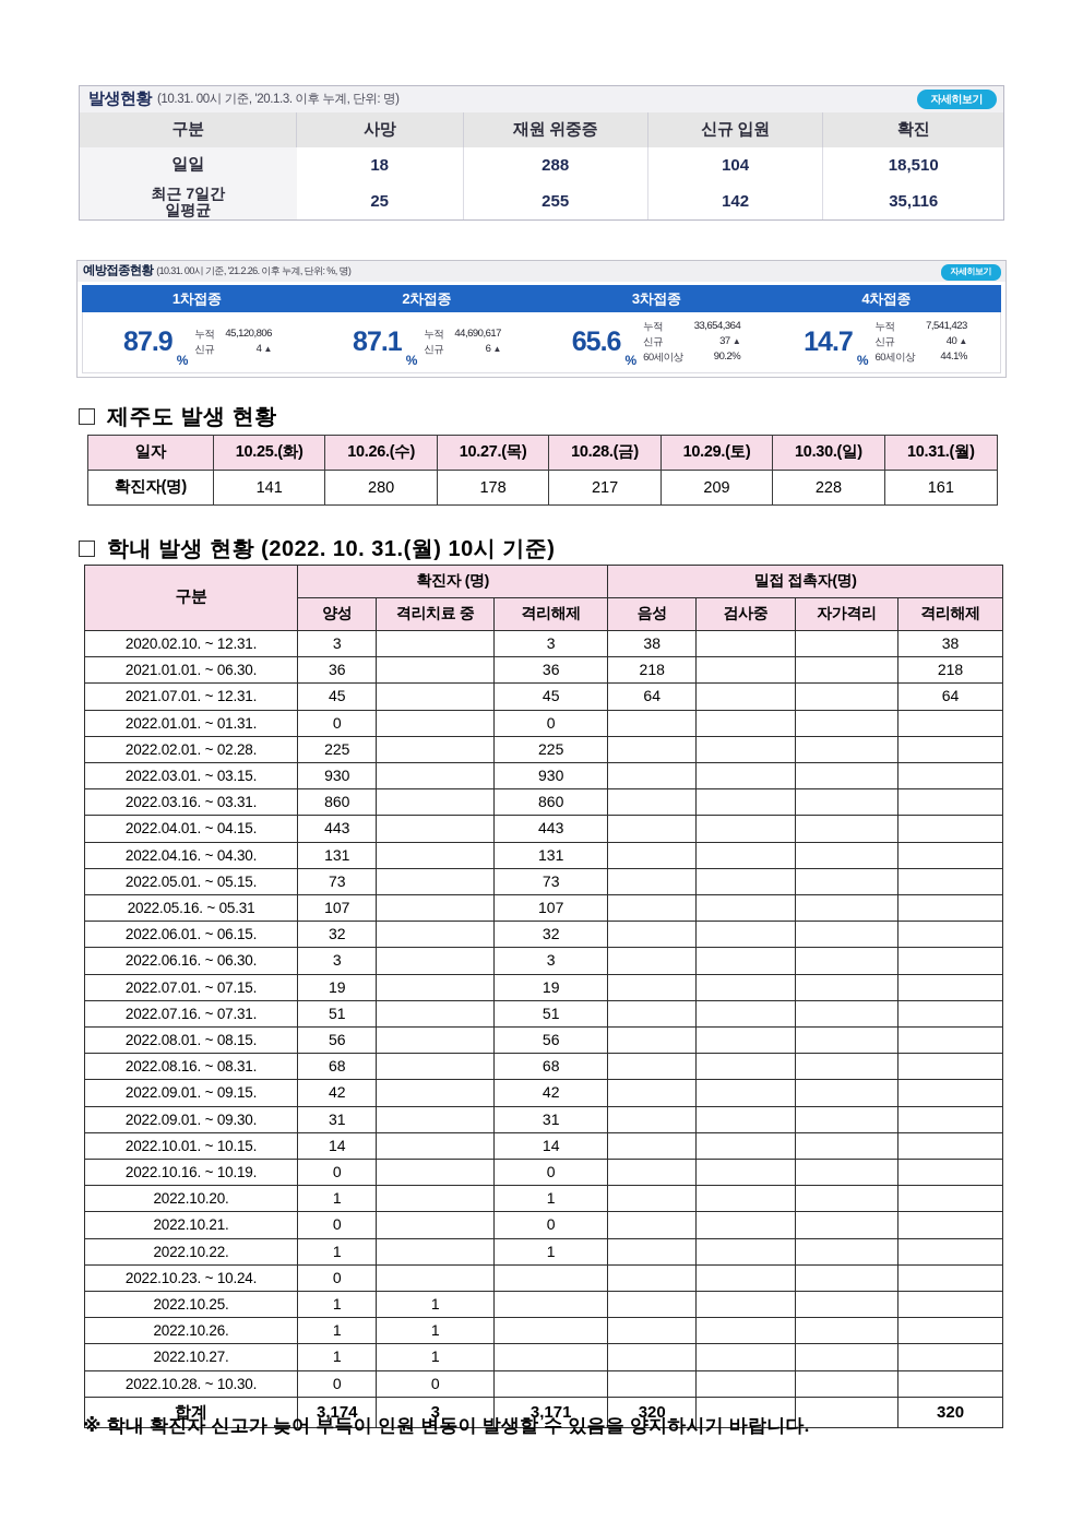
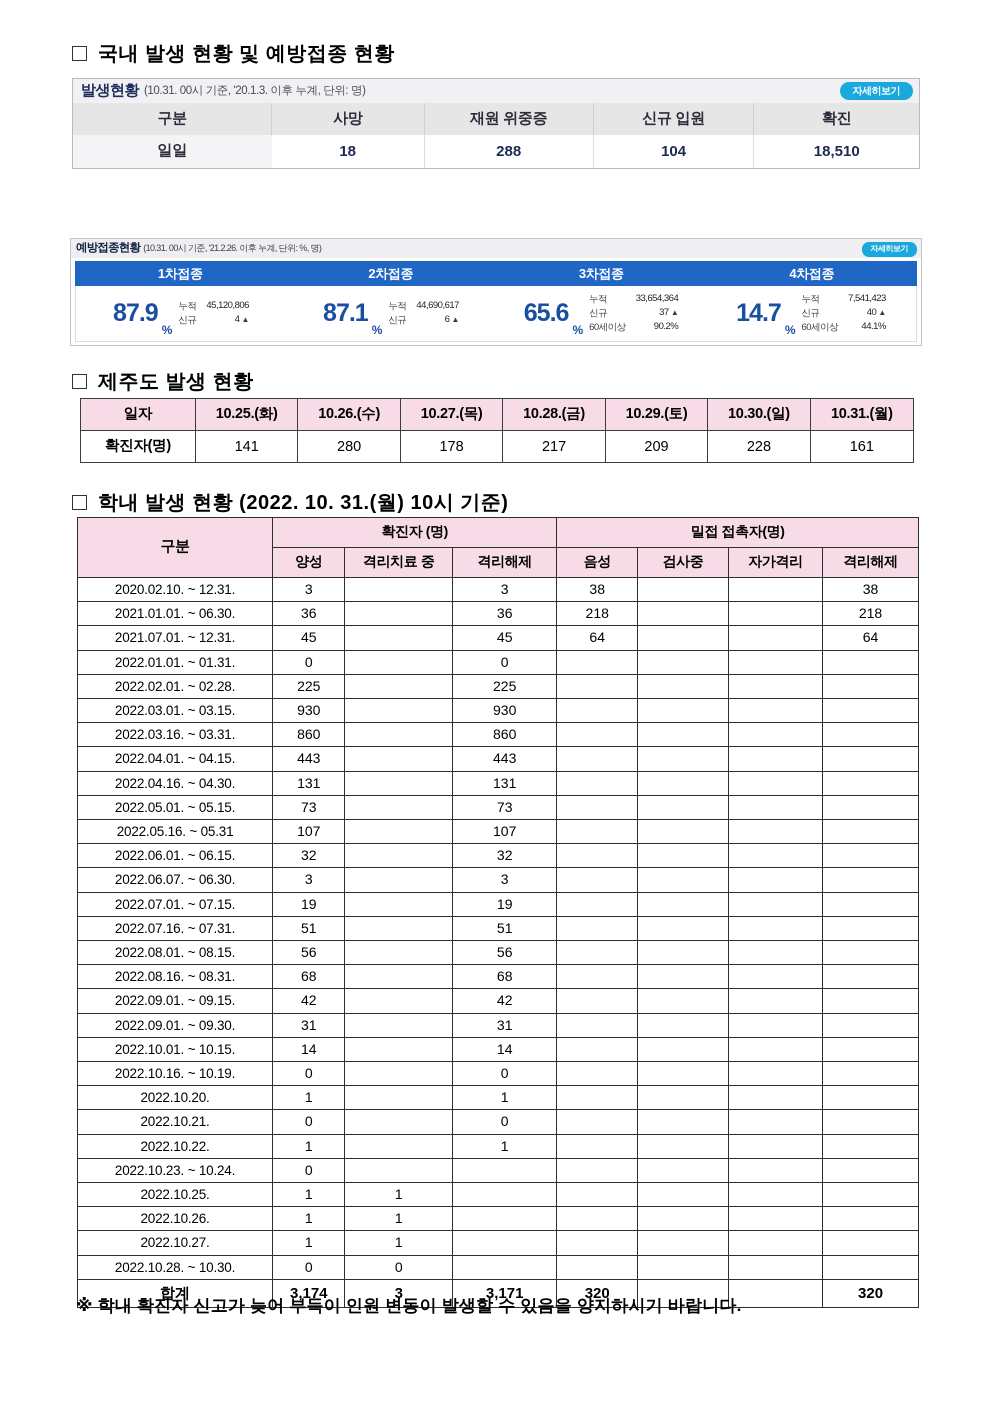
+ 국내 발생 현황 및 예방접종 현황
  발생현황
  (10.31. 00시 기준, '20.1.3. 이후 누계, 단위: 명)
  자세히보기
  구분	사망	재원 위중증	신규 입원	확진
  일일	18	288	104	18,510
- 최근 7일간 일평균	25	255	142	35,116
  예방접종현황
  (10.31. 00시 기준, '21.2.26. 이후 누계, 단위: %, 명)
  자세히보기
  1차접종
  2차접종
  3차접종
  4차접종
  87.9
  %
  누적
  45,120,806
  신규
  4 ▲
  87.1
  %
  누적
  44,690,617
  신규
  6 ▲
  65.6
  %
  누적
  33,654,364
  신규
  37 ▲
  60세이상
  90.2%
  14.7
  %
  누적
  7,541,423
  신규
  40 ▲
  60세이상
  44.1%
  제주도 발생 현황
  일자	10.25.(화)	10.26.(수)	10.27.(목)	10.28.(금)	10.29.(토)	10.30.(일)	10.31.(월)
  확진자(명)	141	280	178	217	209	228	161
  학내 발생 현황 (2022. 10. 31.(월) 10시 기준)
  구분	확진자 (명)	밀접 접촉자(명)
  양성	격리치료 중	격리해제	음성	검사중	자가격리	격리해제
  2020.02.10. ~ 12.31.	3		3	38			38
  2021.01.01. ~ 06.30.	36		36	218			218
  2021.07.01. ~ 12.31.	45		45	64			64
  2022.01.01. ~ 01.31.	0		0
  2022.02.01. ~ 02.28.	225		225
  2022.03.01. ~ 03.15.	930		930
  2022.03.16. ~ 03.31.	860		860
  2022.04.01. ~ 04.15.	443		443
  2022.04.16. ~ 04.30.	131		131
  2022.05.01. ~ 05.15.	73		73
  2022.05.16. ~ 05.31	107		107
  2022.06.01. ~ 06.15.	32		32
- 2022.06.16. ~ 06.30.	3		3
+ 2022.06.07. ~ 06.30.	3		3
  2022.07.01. ~ 07.15.	19		19
  2022.07.16. ~ 07.31.	51		51
  2022.08.01. ~ 08.15.	56		56
  2022.08.16. ~ 08.31.	68		68
  2022.09.01. ~ 09.15.	42		42
  2022.09.01. ~ 09.30.	31		31
  2022.10.01. ~ 10.15.	14		14
  2022.10.16. ~ 10.19.	0		0
  2022.10.20.	1		1
  2022.10.21.	0		0
  2022.10.22.	1		1
  2022.10.23. ~ 10.24.	0
  2022.10.25.	1	1
  2022.10.26.	1	1
  2022.10.27.	1	1
  2022.10.28. ~ 10.30.	0	0
  합계	3,174	3	3,171	320			320
  ※ 학내 확진자 신고가 늦어 부득이 인원 변동이 발생할 수 있음을 양지하시기 바랍니다.
